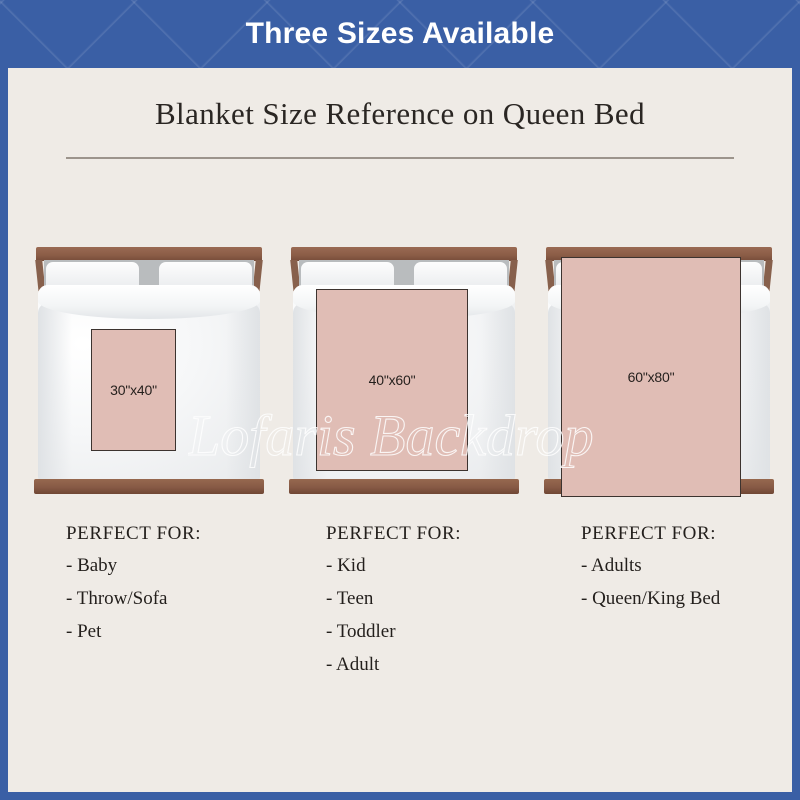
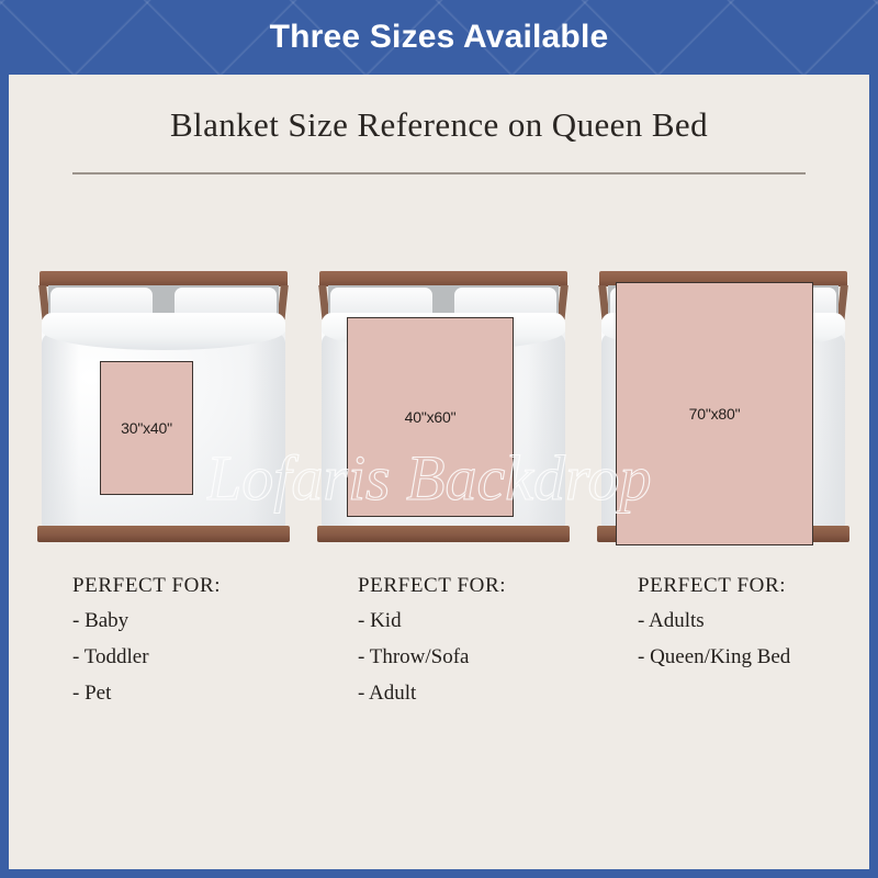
  Three Sizes Available
  Blanket Size Reference on Queen Bed
  30"x40"
  40"x60"
- 60"x80"
+ 70"x80"
  Lofaris Backdrop
  PERFECT FOR:
  - Baby
- - Throw/Sofa
+ - Toddler
  - Pet
  PERFECT FOR:
  - Kid
- - Teen
- - Toddler
+ - Throw/Sofa
  - Adult
  PERFECT FOR:
  - Adults
  - Queen/King Bed
